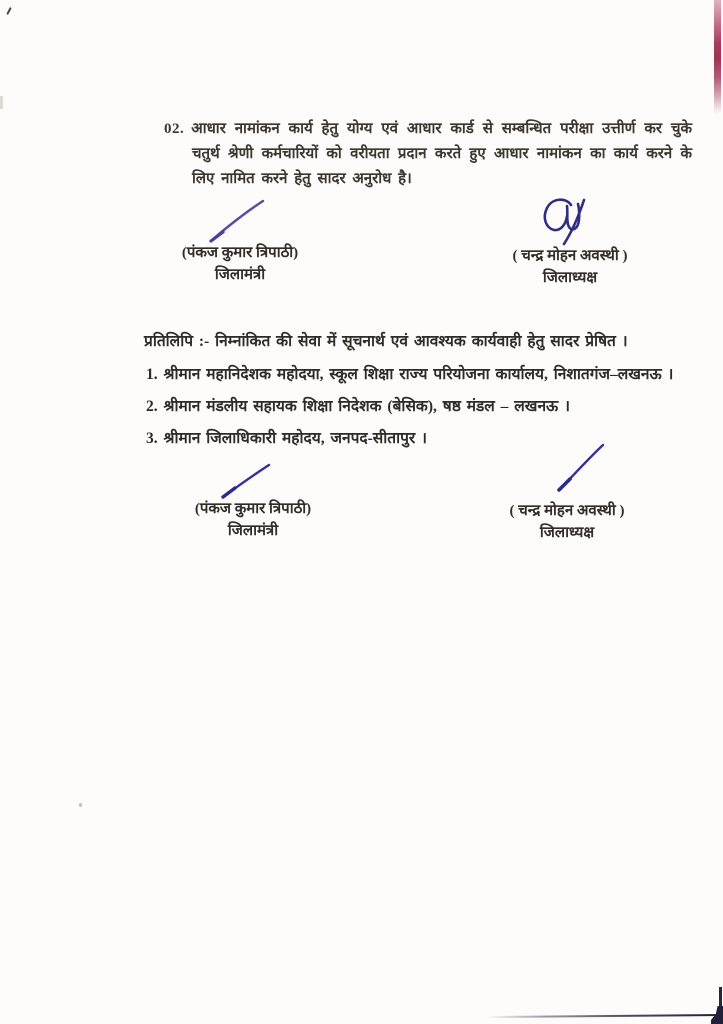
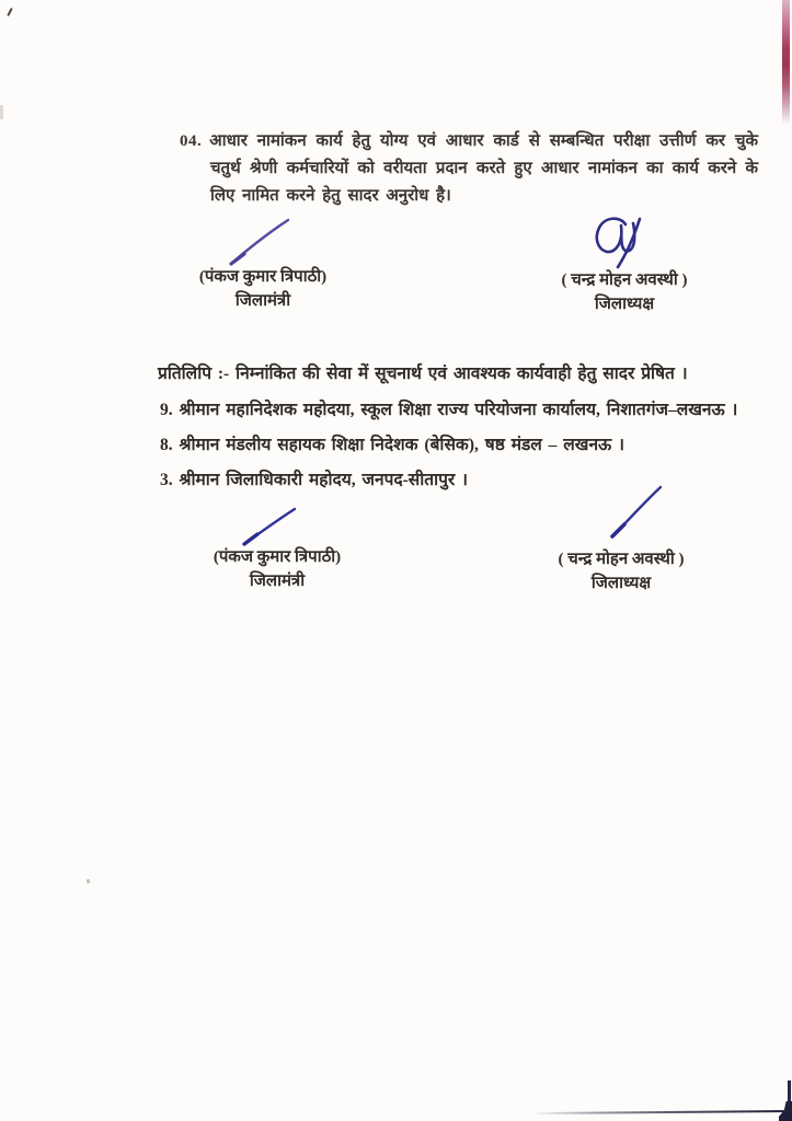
- 02. आधार नामांकन कार्य हेतु योग्य एवं आधार कार्ड से सम्बन्धित परीक्षा उत्तीर्ण कर चुके चतुर्थ श्रेणी कर्मचारियों को वरीयता प्रदान करते हुए आधार नामांकन का कार्य करने के लिए नामित करने हेतु सादर अनुरोध है।
+ 04. आधार नामांकन कार्य हेतु योग्य एवं आधार कार्ड से सम्बन्धित परीक्षा उत्तीर्ण कर चुके चतुर्थ श्रेणी कर्मचारियों को वरीयता प्रदान करते हुए आधार नामांकन का कार्य करने के लिए नामित करने हेतु सादर अनुरोध है।
  (पंकज कुमार त्रिपाठी)
  जिलामंत्री
  ( चन्द्र मोहन अवस्थी )
  जिलाध्यक्ष
  प्रतिलिपि :- निम्नांकित की सेवा में सूचनार्थ एवं आवश्यक कार्यवाही हेतु सादर प्रेषित ।
- 1. श्रीमान महानिदेशक महोदया, स्कूल शिक्षा राज्य परियोजना कार्यालय, निशातगंज–लखनऊ ।
+ 9. श्रीमान महानिदेशक महोदया, स्कूल शिक्षा राज्य परियोजना कार्यालय, निशातगंज–लखनऊ ।
- 2. श्रीमान मंडलीय सहायक शिक्षा निदेशक (बेसिक), षष्ठ मंडल – लखनऊ ।
+ 8. श्रीमान मंडलीय सहायक शिक्षा निदेशक (बेसिक), षष्ठ मंडल – लखनऊ ।
  3. श्रीमान जिलाधिकारी महोदय, जनपद-सीतापुर ।
  (पंकज कुमार त्रिपाठी)
  जिलामंत्री
  ( चन्द्र मोहन अवस्थी )
  जिलाध्यक्ष
